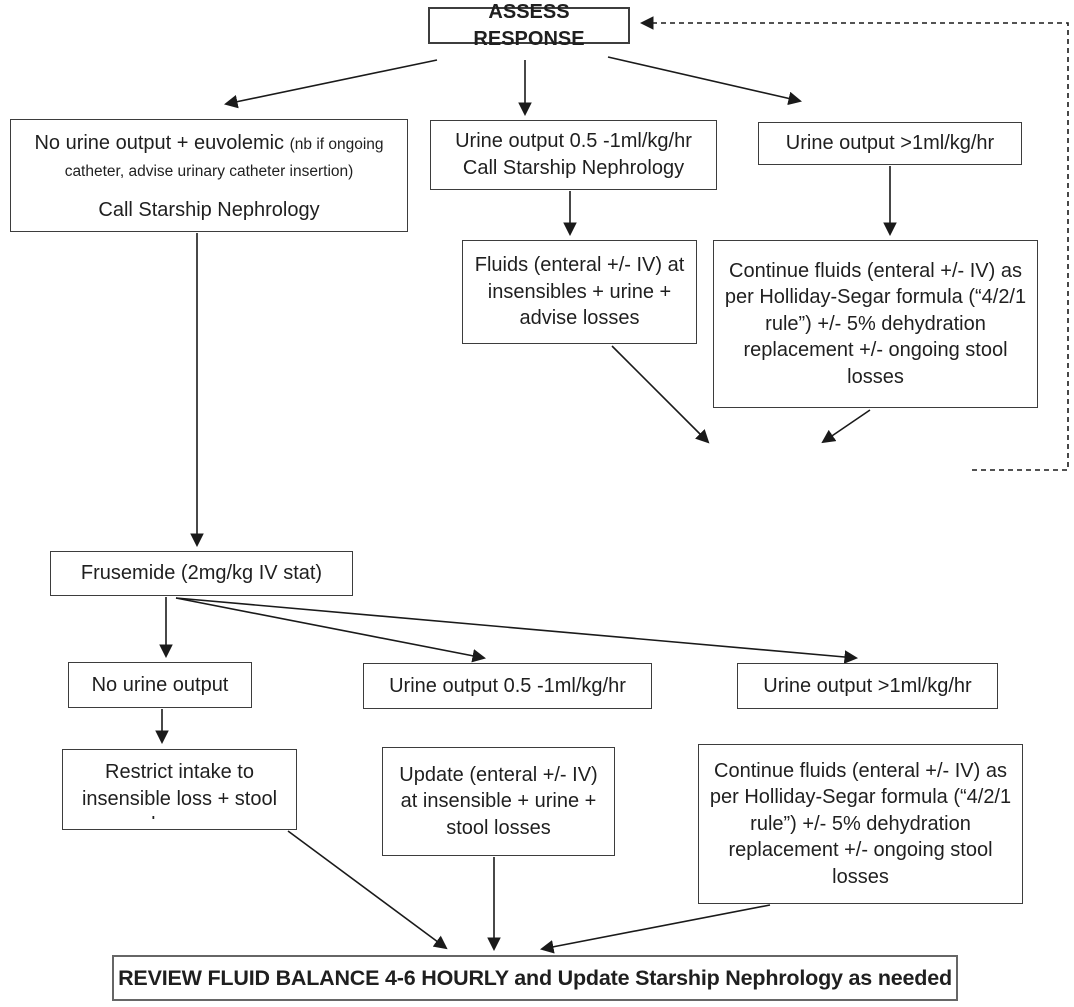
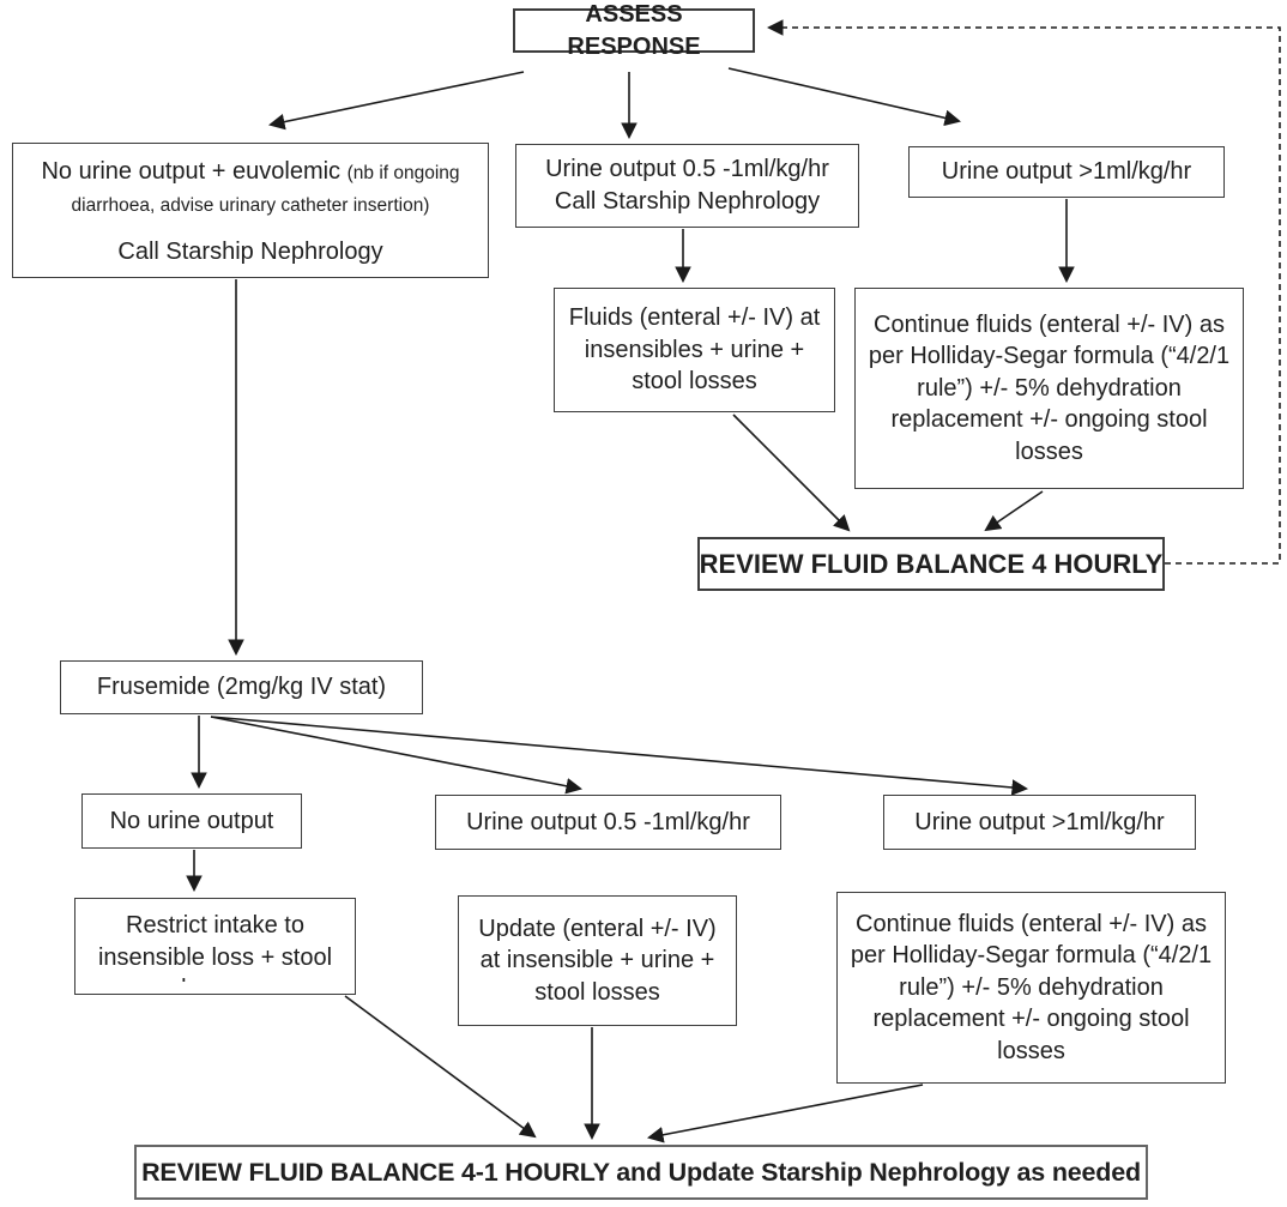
  ASSESS RESPONSE
- No urine output + euvolemic (nb if ongoing catheter, advise urinary catheter insertion)
+ No urine output + euvolemic (nb if ongoing diarrhoea, advise urinary catheter insertion)
  Call Starship Nephrology
  Urine output 0.5 -1ml/kg/hr
  Call Starship Nephrology
  Urine output >1ml/kg/hr
- Fluids (enteral +/- IV) at insensibles + urine + advise losses
+ Fluids (enteral +/- IV) at insensibles + urine + stool losses
  Continue fluids (enteral +/- IV) as per Holliday-Segar formula (“4/2/1 rule”) +/- 5% dehydration replacement +/- ongoing stool losses
+ REVIEW FLUID BALANCE 4 HOURLY
  Frusemide (2mg/kg IV stat)
  No urine output
  Restrict intake to insensible loss + stool
  Urine output 0.5 -1ml/kg/hr
  Update (enteral +/- IV) at insensible + urine + stool losses
  Urine output >1ml/kg/hr
  Continue fluids (enteral +/- IV) as per Holliday-Segar formula (“4/2/1 rule”) +/- 5% dehydration replacement +/- ongoing stool losses
- REVIEW FLUID BALANCE 4-6 HOURLY and Update Starship Nephrology as needed
+ REVIEW FLUID BALANCE 4-1 HOURLY and Update Starship Nephrology as needed
